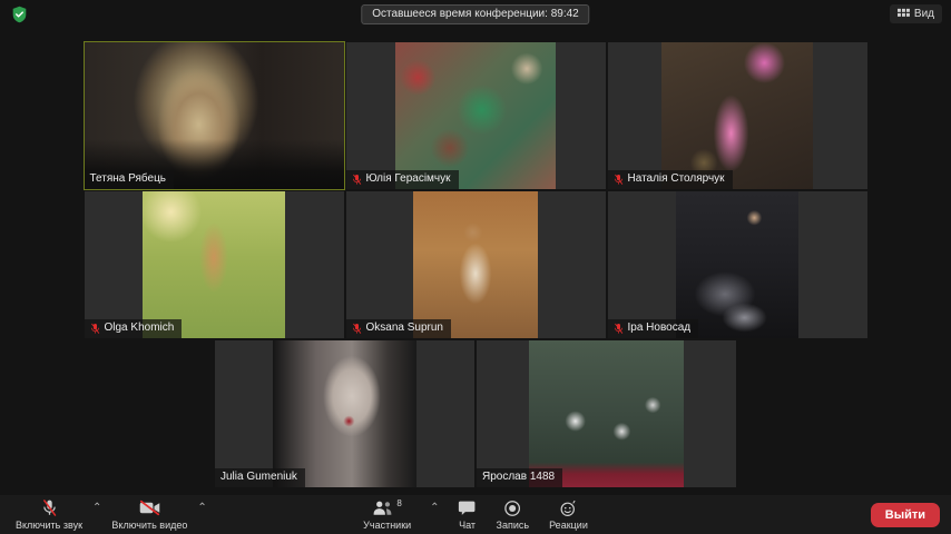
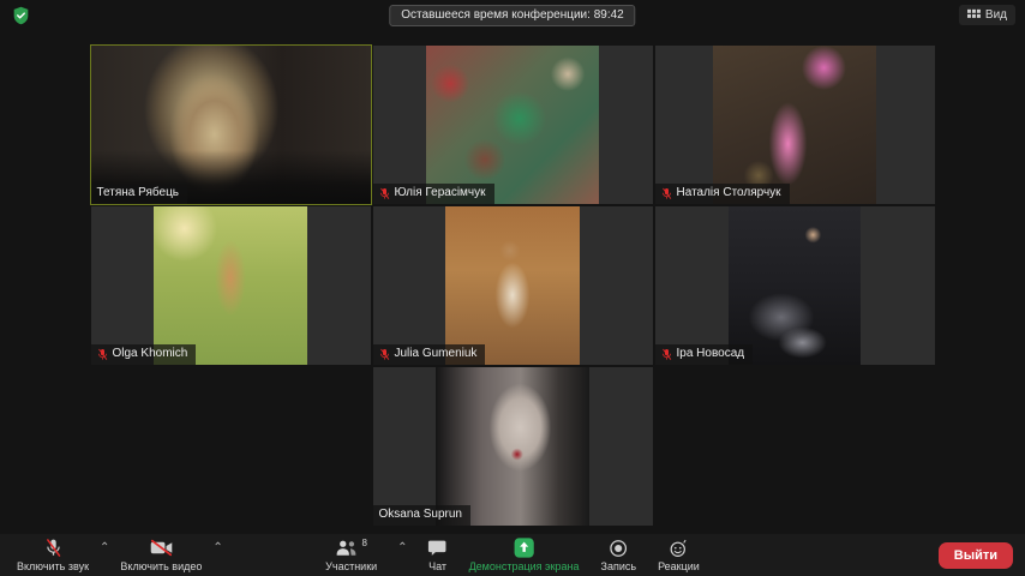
  Оставшееся время конференции: 89:42
  Вид
  Тетяна Рябець
  Юлія Герасімчук
  Наталія Столярчук
  Olga Khomich
- Oksana Suprun
+ Julia Gumeniuk
  Іра Новосад
- Julia Gumeniuk
+ Oksana Suprun
- Ярослав 1488
  Включить звук
  ⌃
  Включить видео
  ⌃
  8
  Участники
  ⌃
  Чат
+ Демонстрация экрана
  Запись
  Реакции
  Выйти
